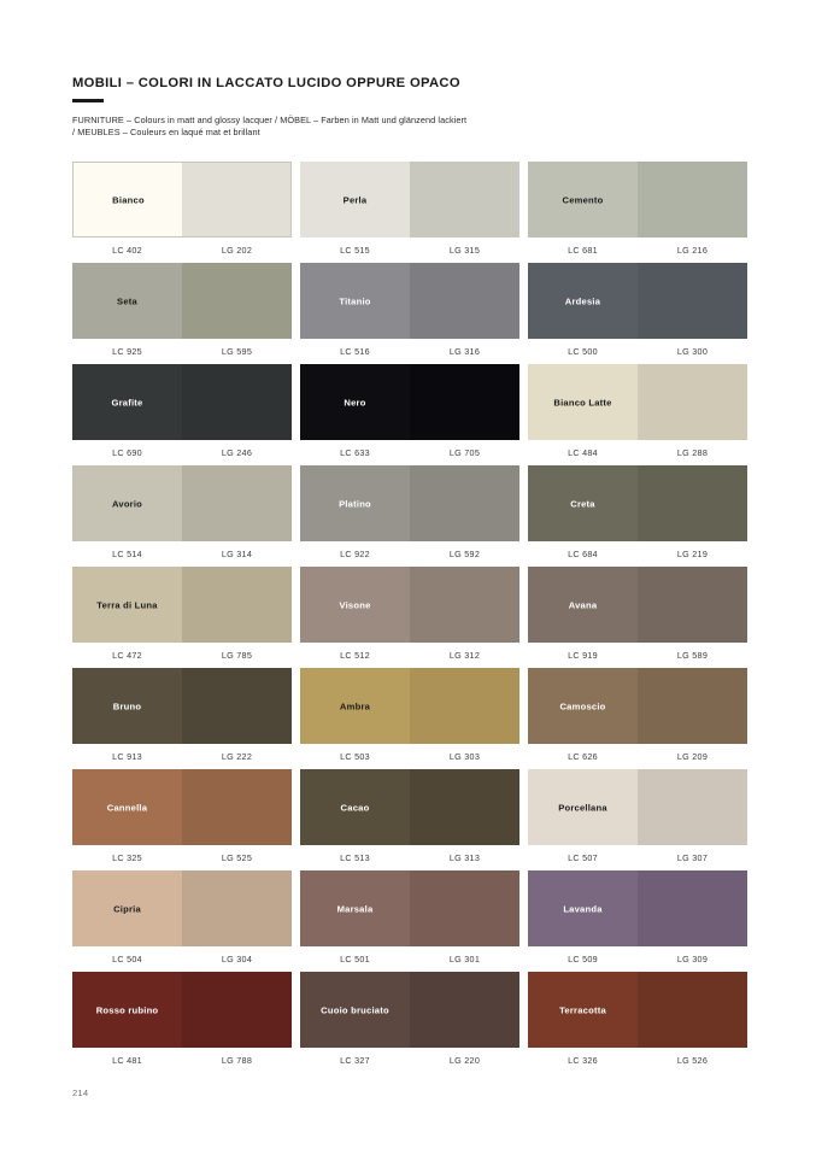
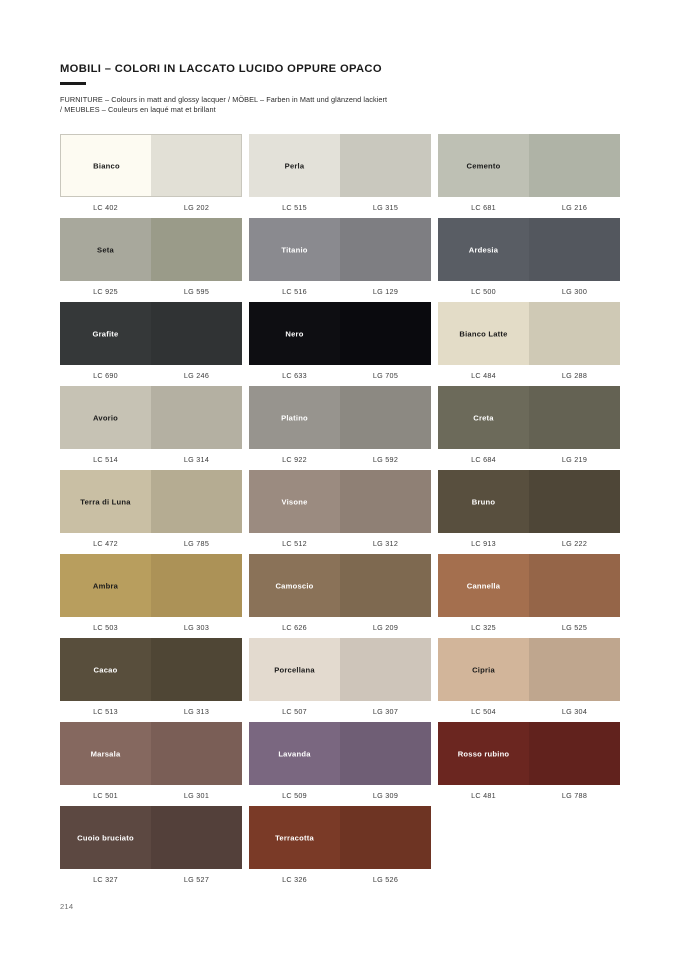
  MOBILI – COLORI IN LACCATO LUCIDO OPPURE OPACO
  FURNITURE – Colours in matt and glossy lacquer / MÖBEL – Farben in Matt und glänzend lackiert
  / MEUBLES – Couleurs en laqué mat et brillant
  Bianco
  LC 402
  LG 202
  Perla
  LC 515
  LG 315
  Cemento
  LC 681
  LG 216
  Seta
  LC 925
  LG 595
  Titanio
  LC 516
- LG 316
+ LG 129
  Ardesia
  LC 500
  LG 300
  Grafite
  LC 690
  LG 246
  Nero
  LC 633
  LG 705
  Bianco Latte
  LC 484
  LG 288
  Avorio
  LC 514
  LG 314
  Platino
  LC 922
  LG 592
  Creta
  LC 684
  LG 219
  Terra di Luna
  LC 472
  LG 785
  Visone
  LC 512
  LG 312
- Avana
- LC 919
- LG 589
  Bruno
  LC 913
  LG 222
  Ambra
  LC 503
  LG 303
  Camoscio
  LC 626
  LG 209
  Cannella
  LC 325
  LG 525
  Cacao
  LC 513
  LG 313
  Porcellana
  LC 507
  LG 307
  Cipria
  LC 504
  LG 304
  Marsala
  LC 501
  LG 301
  Lavanda
  LC 509
  LG 309
  Rosso rubino
  LC 481
  LG 788
  Cuoio bruciato
  LC 327
- LG 220
+ LG 527
  Terracotta
  LC 326
  LG 526
  214
